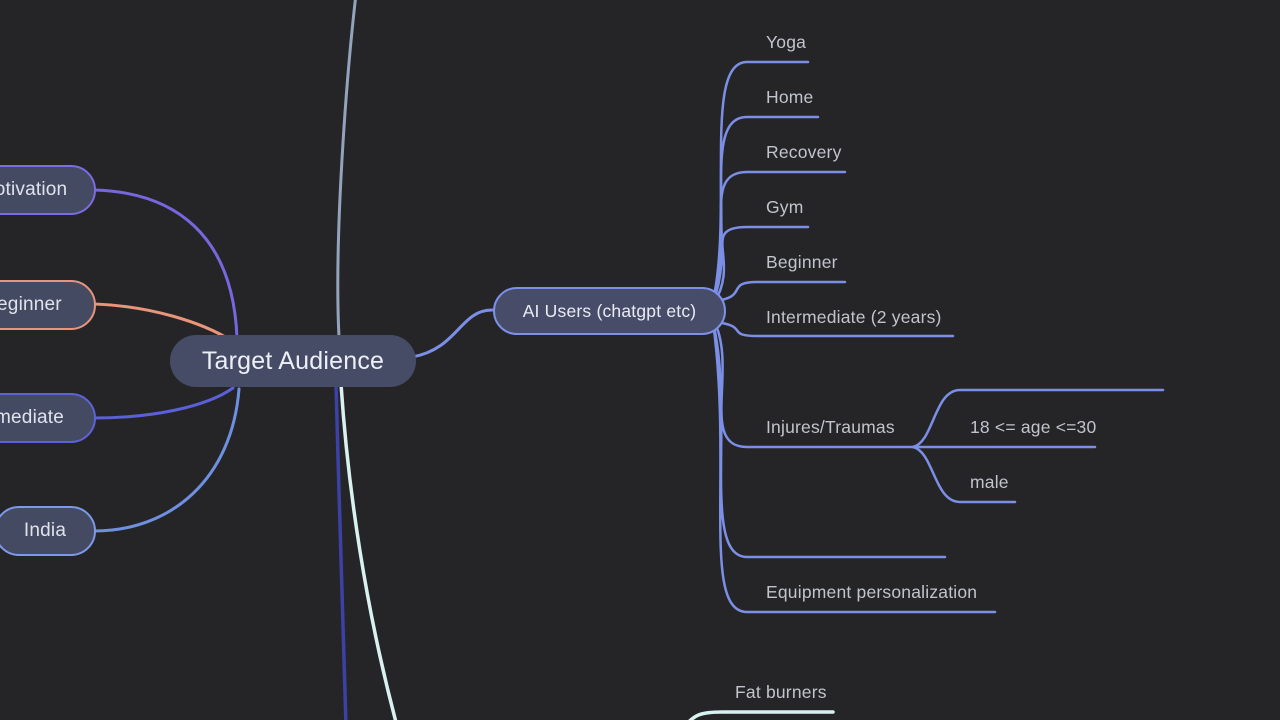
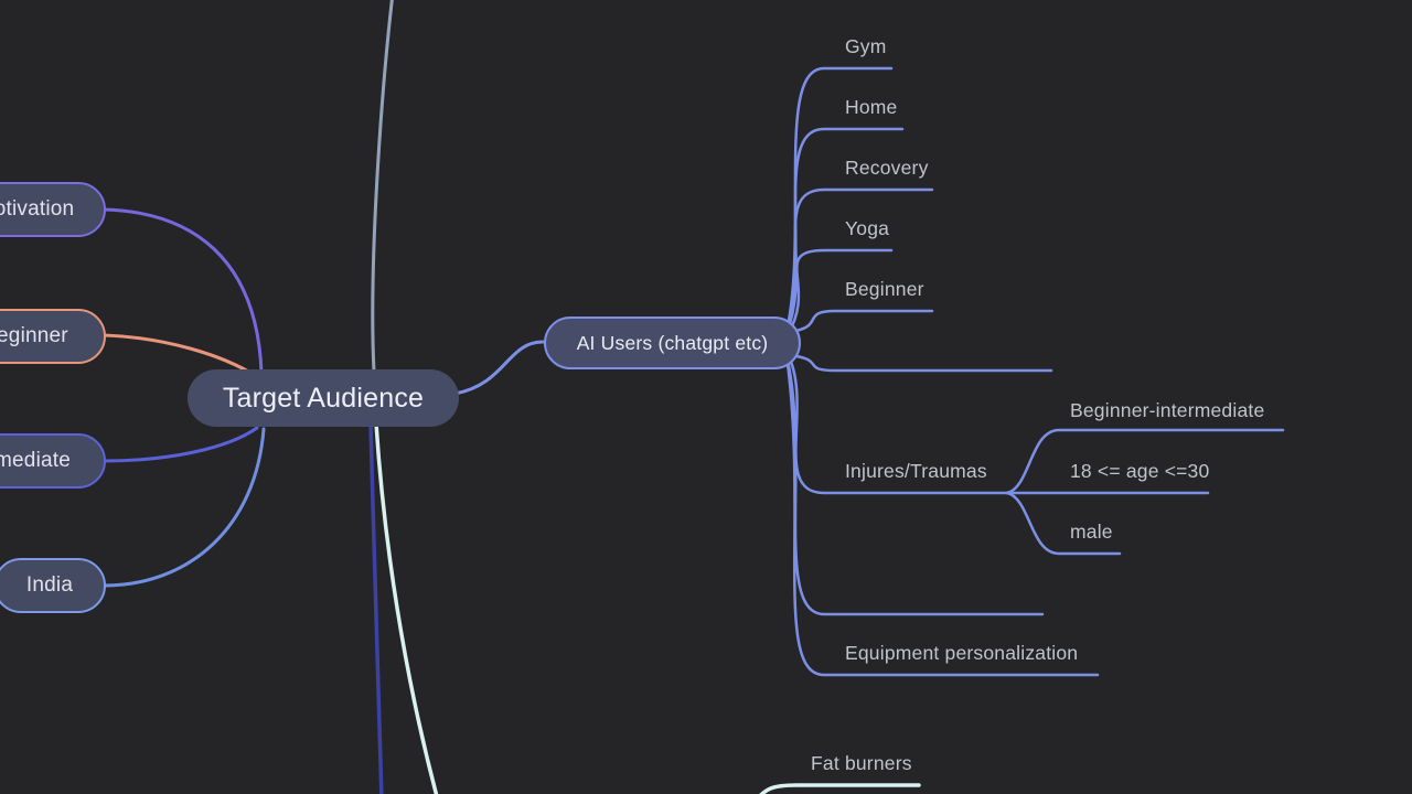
  otivation
  eginner
  India
  Target Audience
  AI Users (chatgpt etc)
- Yoga
+ Gym
  Home
  Recovery
- Gym
+ Yoga
  Beginner
- Intermediate (2 years)
  Injures/Traumas
  Equipment personalization
+ Beginner-intermediate
  18 <= age <=30
  male
  Fat burners
